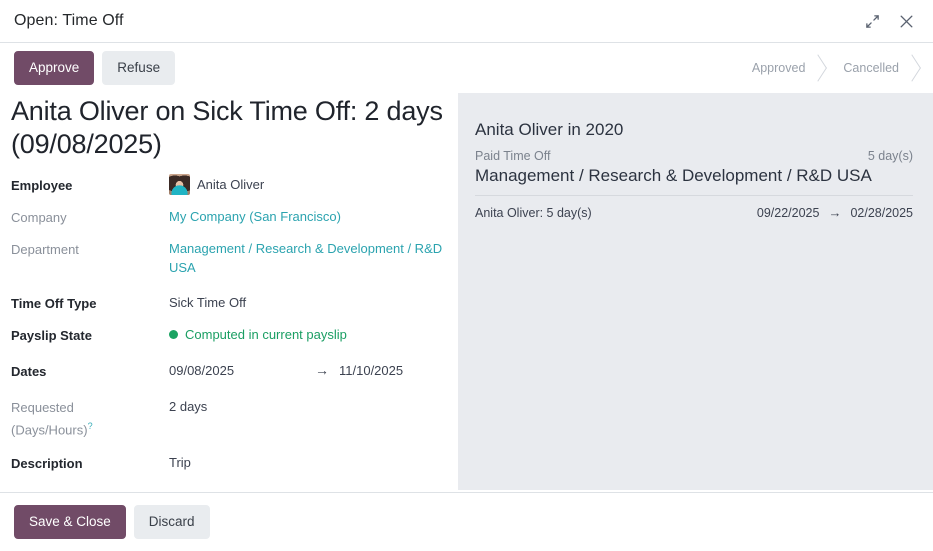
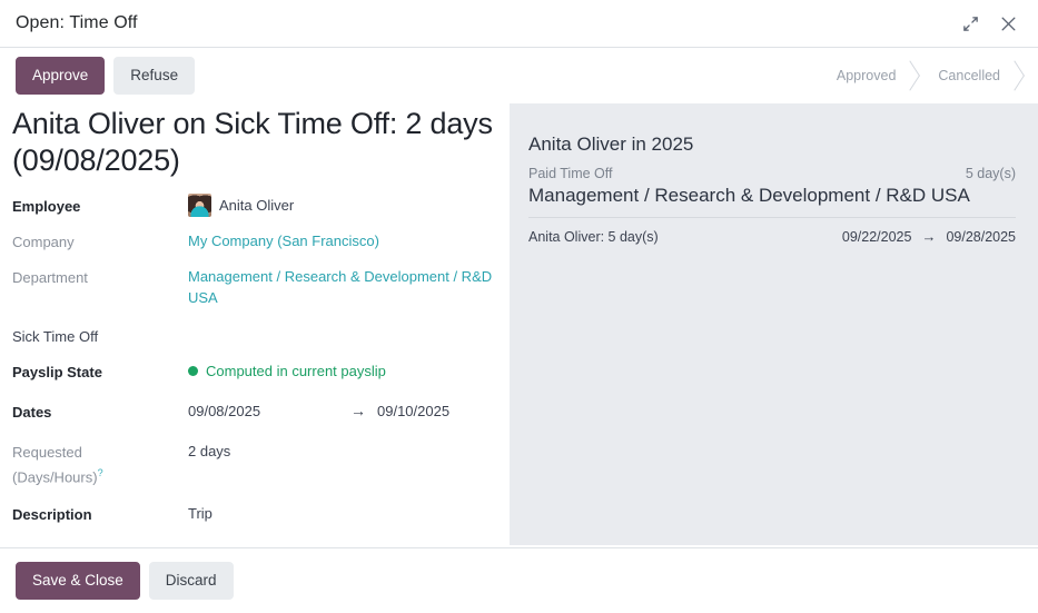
  Open: Time Off
  Approve
  Refuse
  Approved
  Cancelled
  Anita Oliver on Sick Time Off: 2 days (09/08/2025)
  Employee
  Anita Oliver
  Company
  My Company (San Francisco)
  Department
  Management / Research & Development / R&D USA
- Time Off Type
  Sick Time Off
  Payslip State
  Computed in current payslip
  Dates
  09/08/2025
  →
- 11/10/2025
+ 09/10/2025
  Requested
  (Days/Hours)?
  2 days
  Description
  Trip
- Anita Oliver in 2020
+ Anita Oliver in 2025
  Paid Time Off
  5 day(s)
  Management / Research & Development / R&D USA
  Anita Oliver: 5 day(s)
  09/22/2025
  →
- 02/28/2025
+ 09/28/2025
  Save & Close
  Discard
